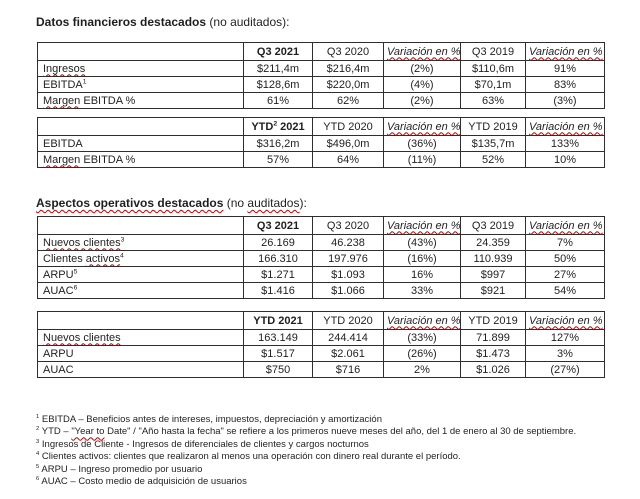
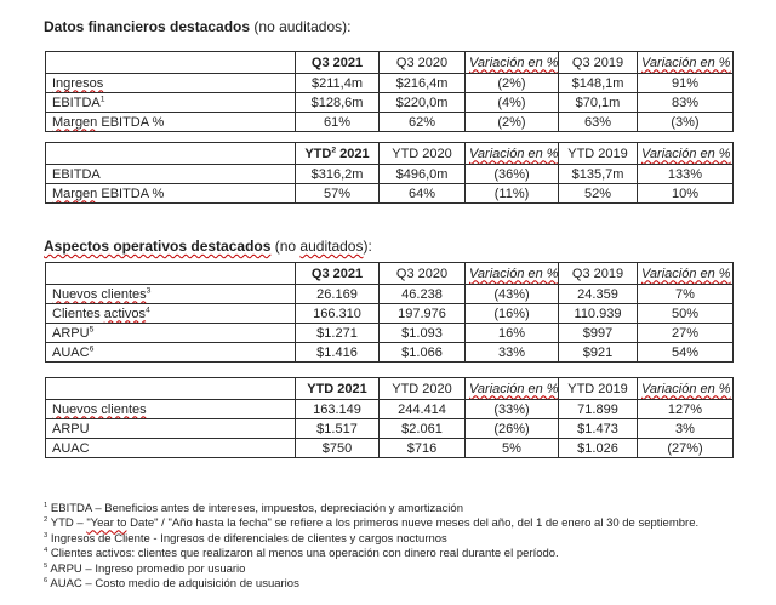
  Datos financieros destacados (no auditados):
  	Q3 2021	Q3 2020	Variación en %	Q3 2019	Variación en %
- Ingresos	$211,4m	$216,4m	(2%)	$110,6m	91%
+ Ingresos	$211,4m	$216,4m	(2%)	$148,1m	91%
  EBITDA	$128,6m	$220,0m	(4%)	$70,1m	83%
  Margen EBITDA %	61%	62%	(2%)	63%	(3%)
  	YTD 2021	YTD 2020	Variación en %	YTD 2019	Variación en %
  EBITDA	$316,2m	$496,0m	(36%)	$135,7m	133%
  Margen EBITDA %	57%	64%	(11%)	52%	10%
  Aspectos operativos destacados (no auditados):
  	Q3 2021	Q3 2020	Variación en %	Q3 2019	Variación en %
  Nuevos clientes	26.169	46.238	(43%)	24.359	7%
  Clientes activos	166.310	197.976	(16%)	110.939	50%
  ARPU	$1.271	$1.093	16%	$997	27%
  AUAC	$1.416	$1.066	33%	$921	54%
  	YTD 2021	YTD 2020	Variación en %	YTD 2019	Variación en %
  Nuevos clientes	163.149	244.414	(33%)	71.899	127%
  ARPU	$1.517	$2.061	(26%)	$1.473	3%
- AUAC	$750	$716	2%	$1.026	(27%)
+ AUAC	$750	$716	5%	$1.026	(27%)
  EBITDA – Beneficios antes de intereses, impuestos, depreciación y amortización
  YTD – "Year to Date" / "Año hasta la fecha" se refiere a los primeros nueve meses del año, del 1 de enero al 30 de septiembre.
  Ingresos de Cliente - Ingresos de diferenciales de clientes y cargos nocturnos
  Clientes activos: clientes que realizaron al menos una operación con dinero real durante el período.
  ARPU – Ingreso promedio por usuario
  AUAC – Costo medio de adquisición de usuarios
